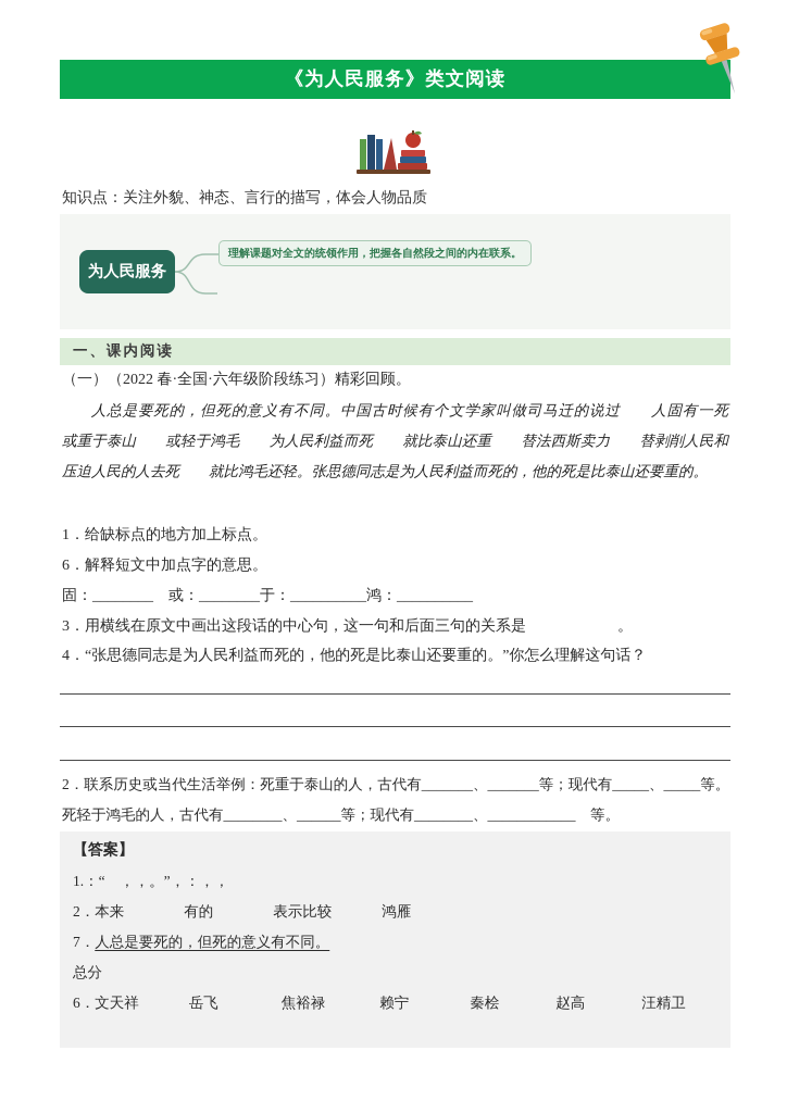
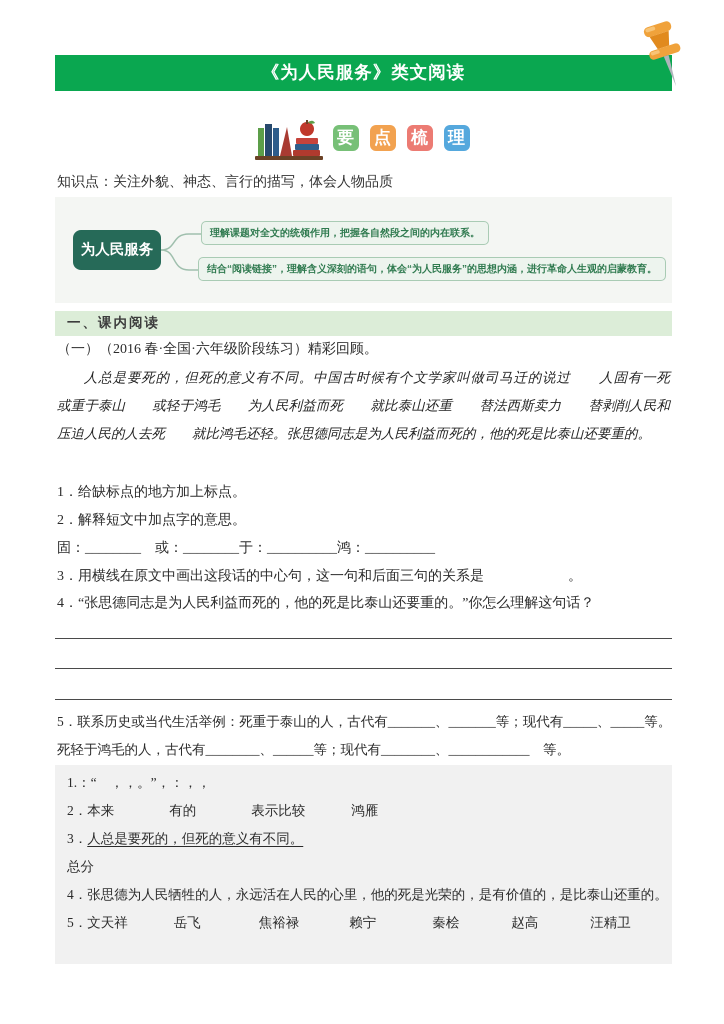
  《为人民服务》类文阅读
+ 要
+ 点
+ 梳
+ 理
  知识点：关注外貌、神态、言行的描写，体会人物品质
  为人民服务
  理解课题对全文的统领作用，把握各自然段之间的内在联系。
+ 结合“阅读链接”，理解含义深刻的语句，体会“为人民服务”的思想内涵，进行革命人生观的启蒙教育。
  一、课内阅读
- （一）（2022 春·全国·六年级阶段练习）精彩回顾。
+ （一）（2016 春·全国·六年级阶段练习）精彩回顾。
  人总是要死的，但死的意义有不同。中国古时候有个文学家叫做司马迁的说过 人固有一死 或重于泰山 或轻于鸿毛 为人民利益而死 就比泰山还重 替法西斯卖力 替剥削人民和压迫人民的人去死 就比鸿毛还轻。张思德同志是为人民利益而死的，他的死是比泰山还要重的。
  1．给缺标点的地方加上标点。
- 6．解释短文中加点字的意思。
+ 2．解释短文中加点字的意思。
  固：________ 或：________于：__________鸿：__________
  3．用横线在原文中画出这段话的中心句，这一句和后面三句的关系是 。
  4．“张思德同志是为人民利益而死的，他的死是比泰山还要重的。”你怎么理解这句话？
- 2．联系历史或当代生活举例：死重于泰山的人，古代有_______、_______等；现代有_____、_____等。
+ 5．联系历史或当代生活举例：死重于泰山的人，古代有_______、_______等；现代有_____、_____等。
  死轻于鸿毛的人，古代有________、______等；现代有________、____________ 等。
- 【答案】
  1.：“ ，，。”，：，，
  2．本来 有的 表示比较 鸿雁
- 7．人总是要死的，但死的意义有不同。
+ 3．人总是要死的，但死的意义有不同。
  总分
+ 4．张思德为人民牺牲的人，永远活在人民的心里，他的死是光荣的，是有价值的，是比泰山还重的。
- 6．文天祥 岳飞 焦裕禄 赖宁 秦桧 赵高 汪精卫
+ 5．文天祥 岳飞 焦裕禄 赖宁 秦桧 赵高 汪精卫
